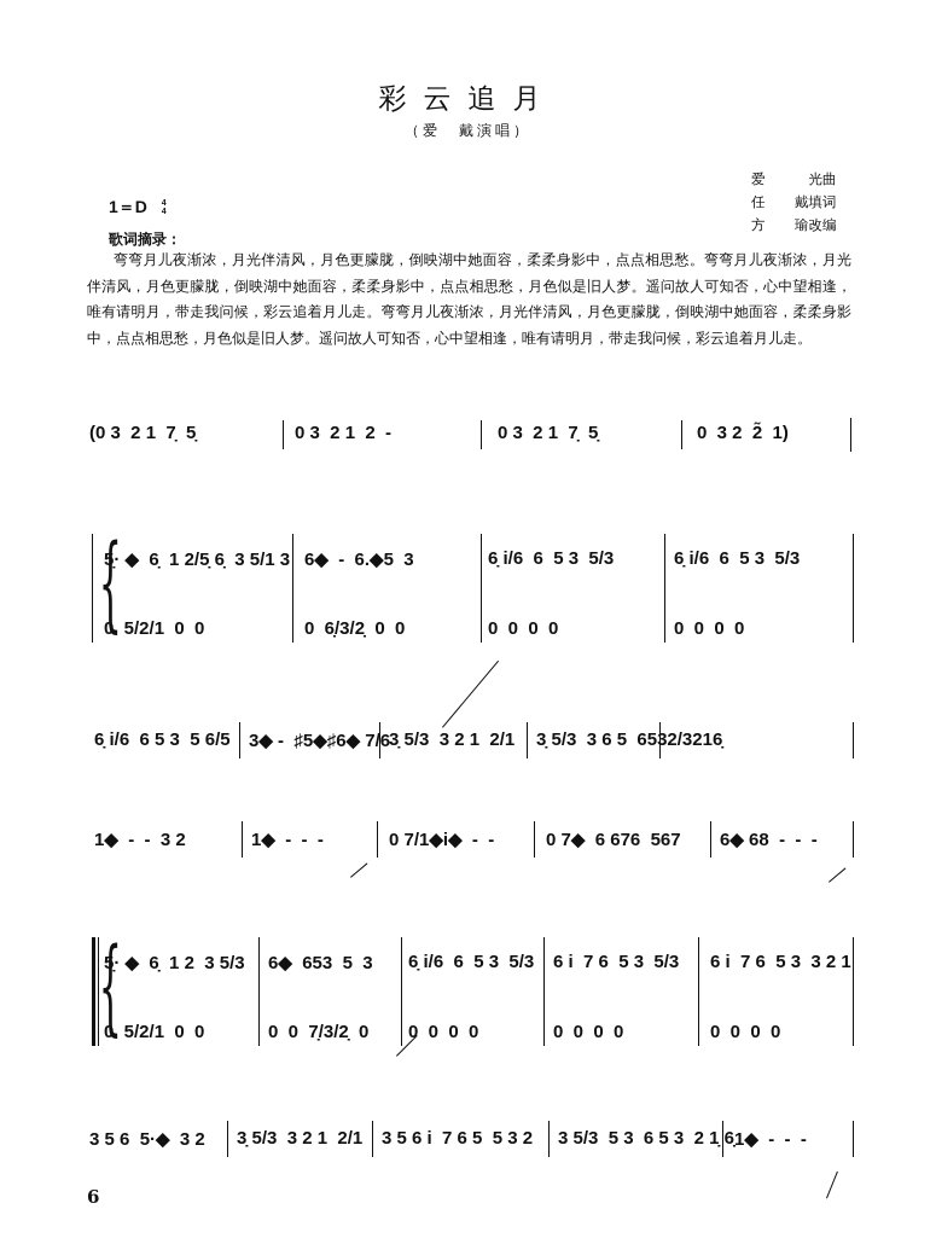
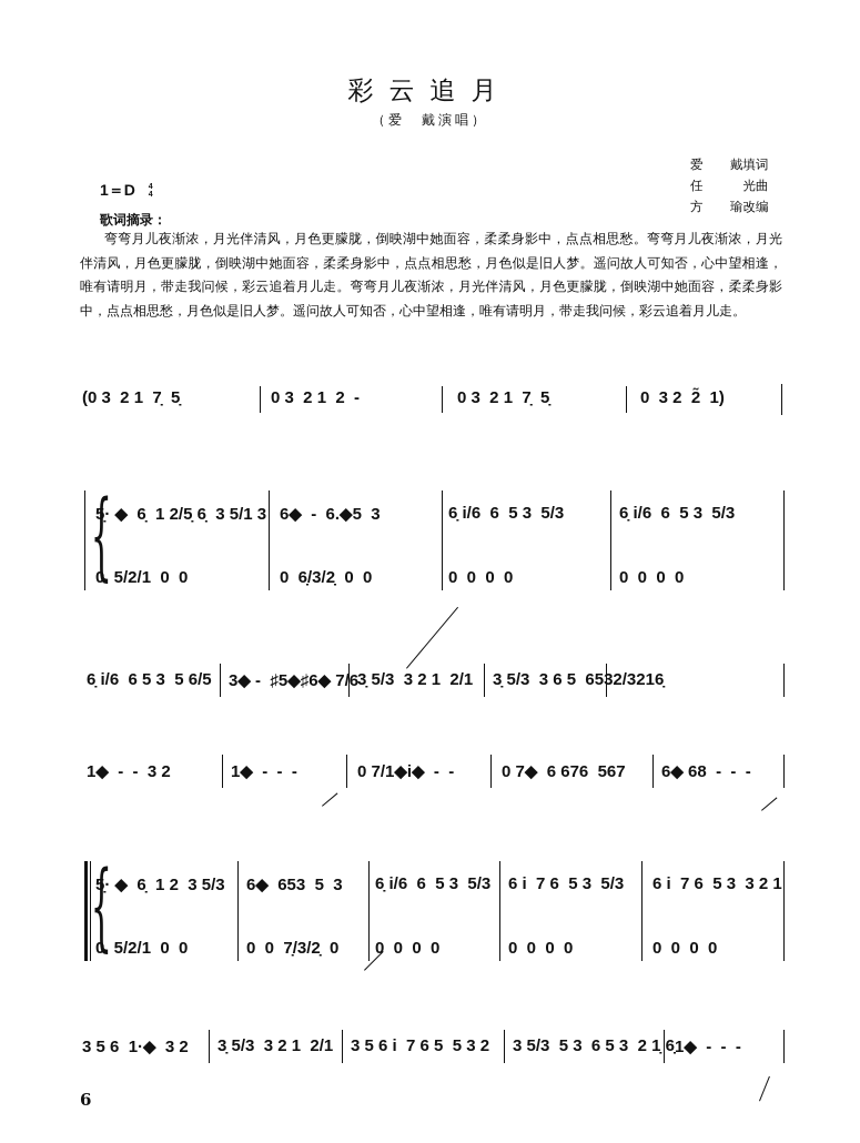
  彩云追月
  （爱 戴演唱）
  爱
- 光曲
+ 戴填词
  任
- 戴填词
+ 光曲
  方
  瑜改编
  1＝D
  歌词摘录：
  弯弯月儿夜渐浓，月光伴清风，月色更朦胧，倒映湖中她面容，柔柔身影中，点点相思愁。弯弯月儿夜渐浓，月光伴清风，月色更朦胧，倒映湖中她面容，柔柔身影中，点点相思愁，月色似是旧人梦。遥问故人可知否，心中望相逢，唯有请明月，带走我问候，彩云追着月儿走。弯弯月儿夜渐浓，月光伴清风，月色更朦胧，倒映湖中她面容，柔柔身影中，点点相思愁，月色似是旧人梦。遥问故人可知否，心中望相逢，唯有请明月，带走我问候，彩云追着月儿走。
  (0 3 2 1 7̣ 5̣
  0 3 2 1 2 -
  0 3 2 1 7̣ 5̣
  0 3 2 2̃ 1)
  {
  5̣· ◆ 6̣ 1 2/5̣ 6̣ 3 5/1 3
  0 5/2/1 0 0
  6◆ - 6.◆5 3
  0 6̣/3/2̣ 0 0
  6̣ i/6 6 5 3 5/3
  0 0 0 0
  6̣ i/6 6 5 3 5/3
  0 0 0 0
  6̣ i/6 6 5 3 5 6/5
  3◆ - ♯5◆♯6◆ 7/6
  3̣ 5/3 3 2 1 2/1
  3̣ 5/3 3 6 5 6532/3216̣
  1◆ - - 3 2
  1◆ - - -
  0 7/1◆i◆ - -
  0 7◆ 6 676 567
  6◆ 68 - - -
  {
  5̣· ◆ 6̣ 1 2 3 5/3
  0 5/2/1 0 0
  6◆ 653 5 3
  0 0 7̣/3/2̣ 0
  6̣ i/6 6 5 3 5/3
  0 0 0 0
  6 i 7 6 5 3 5/3
  0 0 0 0
  6 i 7 6 5 3 3 2 1
  0 0 0 0
- 3 5 6 5·◆ 3 2
+ 3 5 6 1·◆ 3 2
  3̣ 5/3 3 2 1 2/1
  3 5 6 i 7 6 5 5 3 2
  3 5/3 5 3 6 5 3 2 1̣ 6̣
  1◆ - - -
  6
